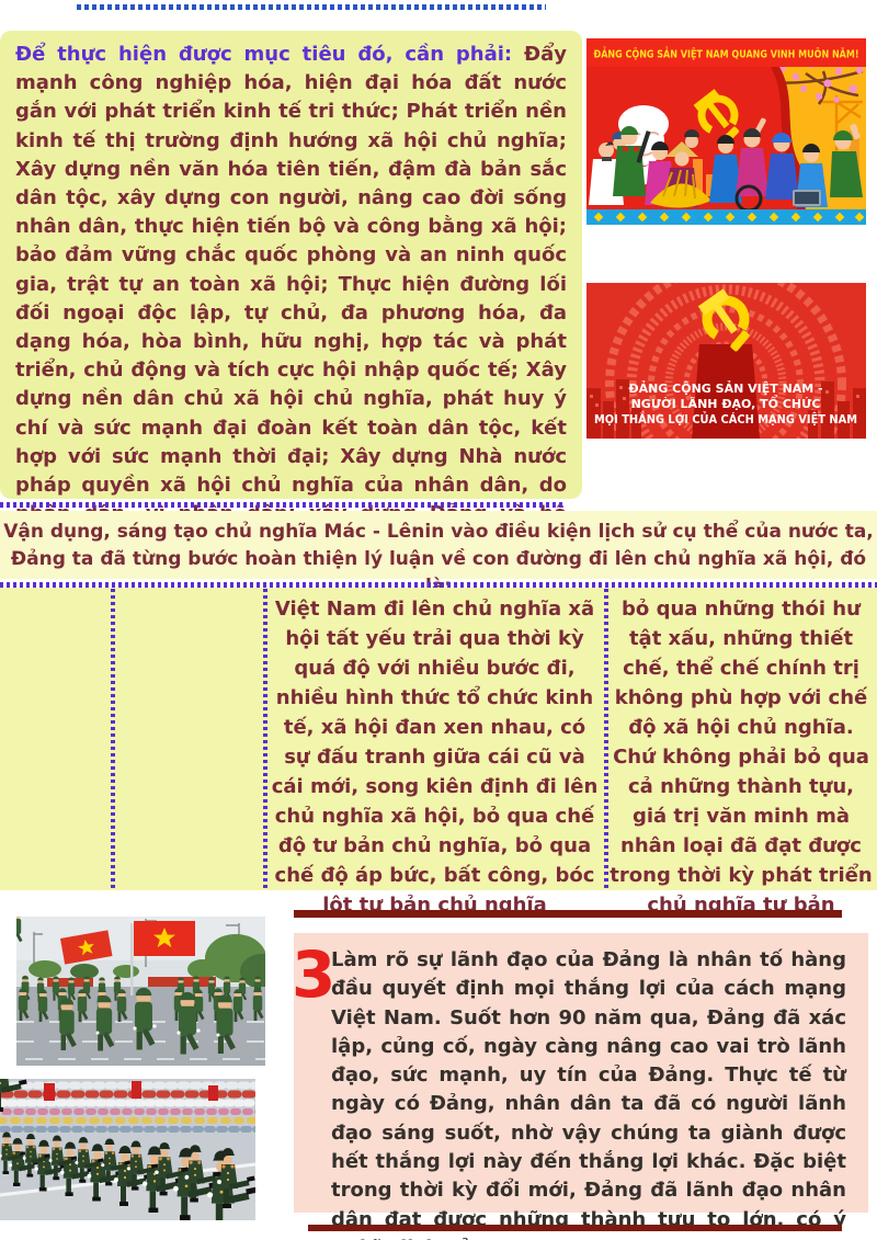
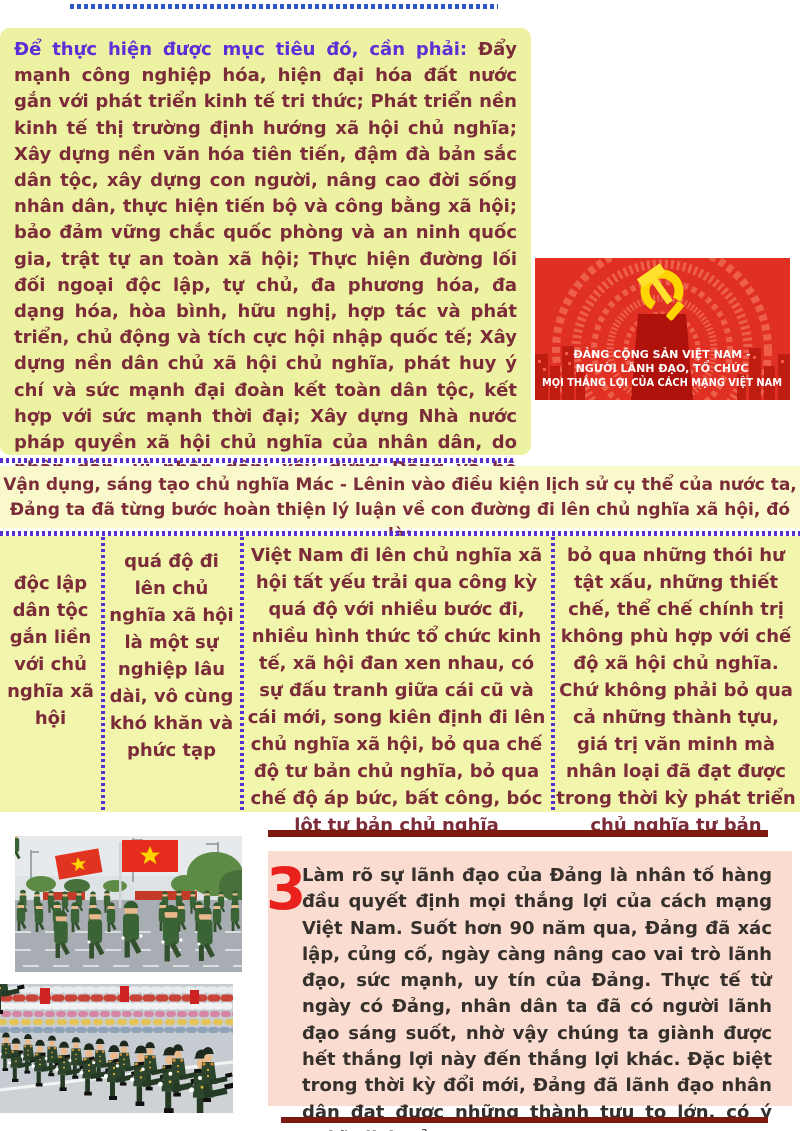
  Để thực hiện được mục tiêu đó, cần phải: Đẩy mạnh công nghiệp hóa, hiện đại hóa đất nước gắn với phát triển kinh tế tri thức; Phát triển nền kinh tế thị trường định hướng xã hội chủ nghĩa; Xây dựng nền văn hóa tiên tiến, đậm đà bản sắc dân tộc, xây dựng con người, nâng cao đời sống nhân dân, thực hiện tiến bộ và công bằng xã hội; bảo đảm vững chắc quốc phòng và an ninh quốc gia, trật tự an toàn xã hội; Thực hiện đường lối đối ngoại độc lập, tự chủ, đa phương hóa, đa dạng hóa, hòa bình, hữu nghị, hợp tác và phát triển, chủ động và tích cực hội nhập quốc tế; Xây dựng nền dân chủ xã hội chủ nghĩa, phát huy ý chí và sức mạnh đại đoàn kết toàn dân tộc, kết hợp với sức mạnh thời đại; Xây dựng Nhà nước pháp quyền xã hội chủ nghĩa của nhân dân, do
- ĐẢNG CỘNG SẢN VIỆT NAM QUANG VINH MUÔN NĂM!
  ĐẢNG CỘNG SẢN VIỆT NAM -
  NGƯỜI LÃNH ĐẠO, TỔ CHỨC
  MỌI THẮNG LỢI CỦA CÁCH MẠNG VIỆT NAM
  Vận dụng, sáng tạo chủ nghĩa Mác - Lênin vào điều kiện lịch sử cụ thể của nước ta,
  Đảng ta đã từng bước hoàn thiện lý luận về con đường đi lên chủ nghĩa xã hội, đó
+ độc lập dân tộc gắn liền với chủ nghĩa xã hội
+ quá độ đi lên chủ nghĩa xã hội là một sự nghiệp lâu dài, vô cùng khó khăn và phức tạp
- Việt Nam đi lên chủ nghĩa xã hội tất yếu trải qua thời kỳ quá độ với nhiều bước đi, nhiều hình thức tổ chức kinh tế, xã hội đan xen nhau, có sự đấu tranh giữa cái cũ và cái mới, song kiên định đi lên chủ nghĩa xã hội, bỏ qua chế độ tư bản chủ nghĩa, bỏ qua chế độ áp bức, bất công, bóc lột tư bản chủ nghĩa
+ Việt Nam đi lên chủ nghĩa xã hội tất yếu trải qua công kỳ quá độ với nhiều bước đi, nhiều hình thức tổ chức kinh tế, xã hội đan xen nhau, có sự đấu tranh giữa cái cũ và cái mới, song kiên định đi lên chủ nghĩa xã hội, bỏ qua chế độ tư bản chủ nghĩa, bỏ qua chế độ áp bức, bất công, bóc lột tư bản chủ nghĩa
  bỏ qua những thói hư tật xấu, những thiết chế, thể chế chính trị không phù hợp với chế độ xã hội chủ nghĩa. Chứ không phải bỏ qua cả những thành tựu, giá trị văn minh mà nhân loại đã đạt được trong thời kỳ phát triển chủ nghĩa tư bản
  3
  Làm rõ sự lãnh đạo của Đảng là nhân tố hàng đầu quyết định mọi thắng lợi của cách mạng Việt Nam. Suốt hơn 90 năm qua, Đảng đã xác lập, củng cố, ngày càng nâng cao vai trò lãnh đạo, sức mạnh, uy tín của Đảng. Thực tế từ ngày có Đảng, nhân dân ta đã có người lãnh đạo sáng suốt, nhờ vậy chúng ta giành được hết thắng lợi này đến thắng lợi khác. Đặc biệt trong thời kỳ đổi mới, Đảng đã lãnh đạo nhân dân đạt được những thành tựu to lớn, có ý
